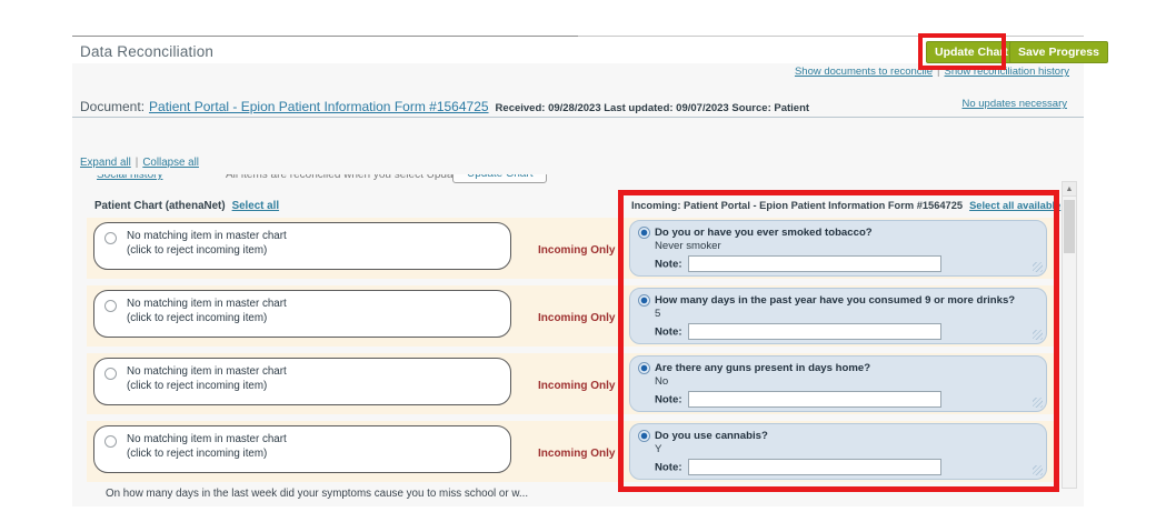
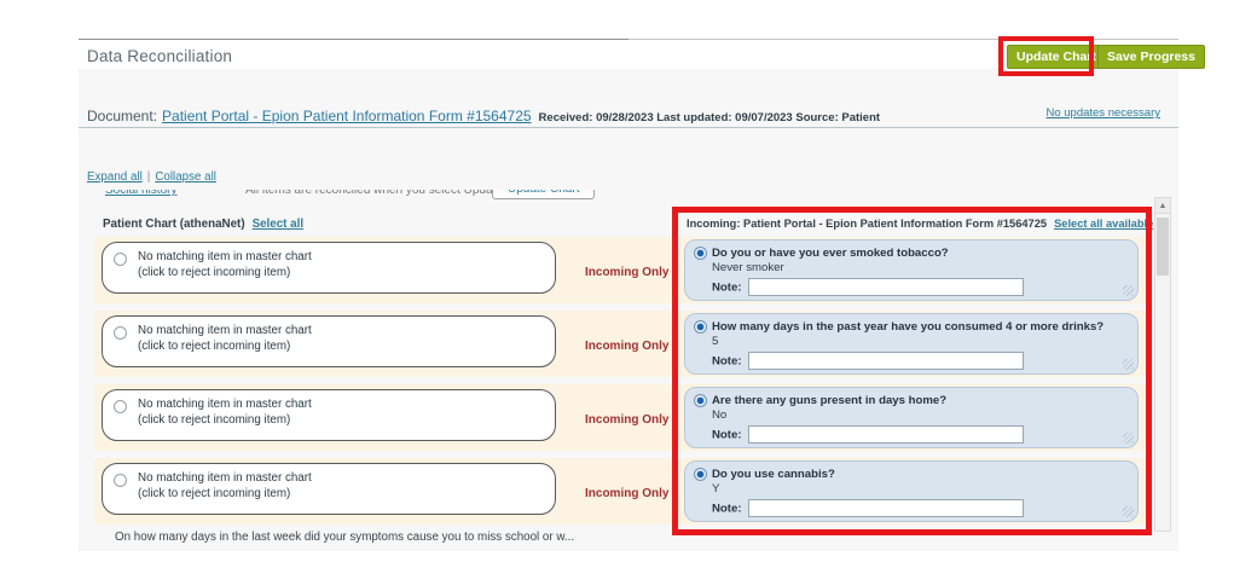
  Data Reconciliation
  Update Chart
  Save Progress
- Show documents to reconcile | Show reconciliation history
  Document: Patient Portal - Epion Patient Information Form #1564725 Received: 09/28/2023 Last updated: 09/07/2023 Source: Patient
  No updates necessary
  Expand all | Collapse all
  Social history
  All items are reconciled when you select Upda
  Update Chart
  Patient Chart (athenaNet) Select all
  Incoming: Patient Portal - Epion Patient Information Form #1564725 Select all available
  No matching item in master chart
  (click to reject incoming item)
  Incoming Only
  Do you or have you ever smoked tobacco?
  Never smoker
  Note:
  No matching item in master chart
  (click to reject incoming item)
  Incoming Only
- How many days in the past year have you consumed 9 or more drinks?
+ How many days in the past year have you consumed 4 or more drinks?
  5
  Note:
  No matching item in master chart
  (click to reject incoming item)
  Incoming Only
  Are there any guns present in days home?
  No
  Note:
  No matching item in master chart
  (click to reject incoming item)
  Incoming Only
  Do you use cannabis?
  Y
  Note:
  On how many days in the last week did your symptoms cause you to miss school or w...
